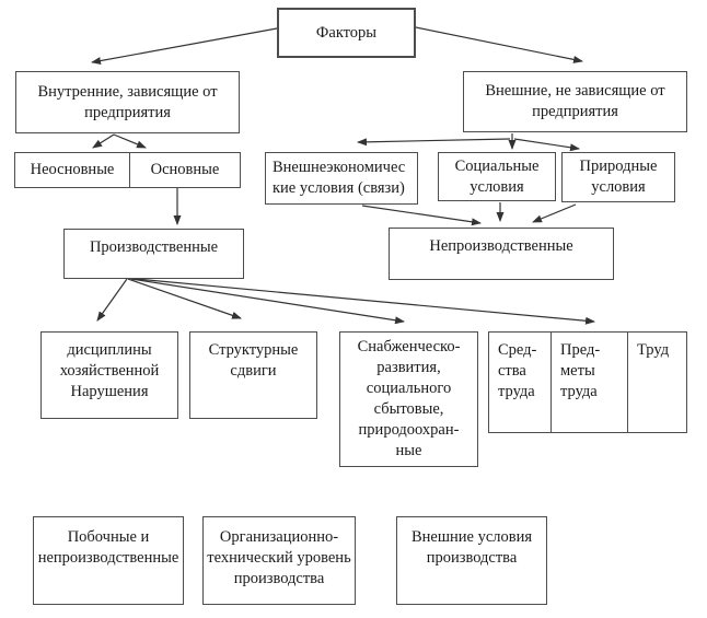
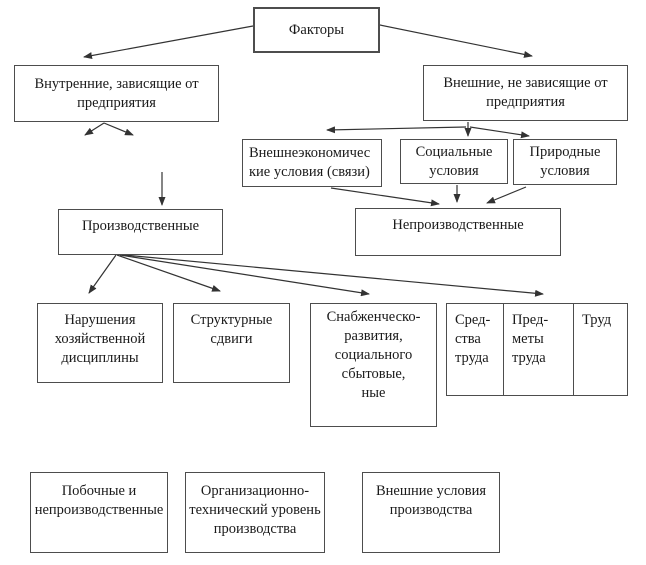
  Факторы
  Внутренние, зависящие от
  предприятия
  Внешние, не зависящие от
  предприятия
- Неосновные
- Основные
  Внешнеэкономичес
  кие условия (связи)
  Социальные
  условия
  Природные
  условия
  Производственные
  Непроизводственные
- дисциплины
+ Нарушения
  хозяйственной
- Нарушения
+ дисциплины
  Структурные
  сдвиги
  Снабженческо-
  развития,
  социального
  сбытовые,
- природоохран-
  ные
  Сред-
  ства
  труда
  Пред-
  меты
  труда
  Труд
  Побочные и
  непроизводственные
  Организационно-
  технический уровень
  производства
  Внешние условия
  производства
